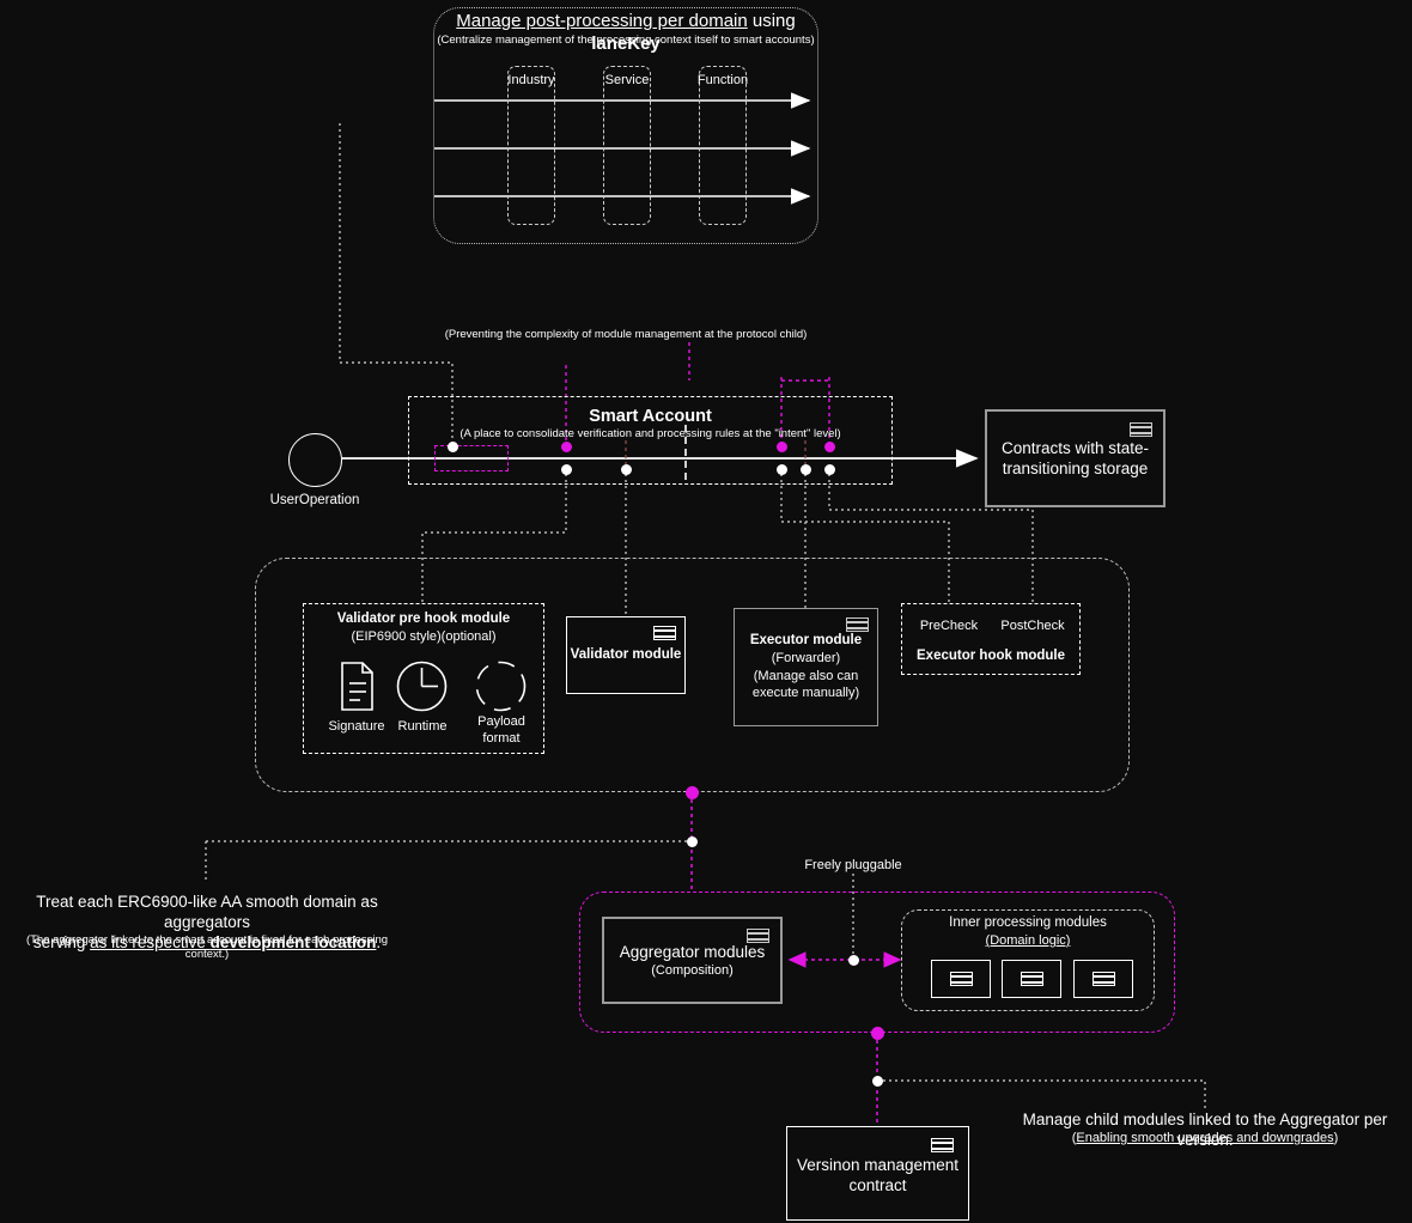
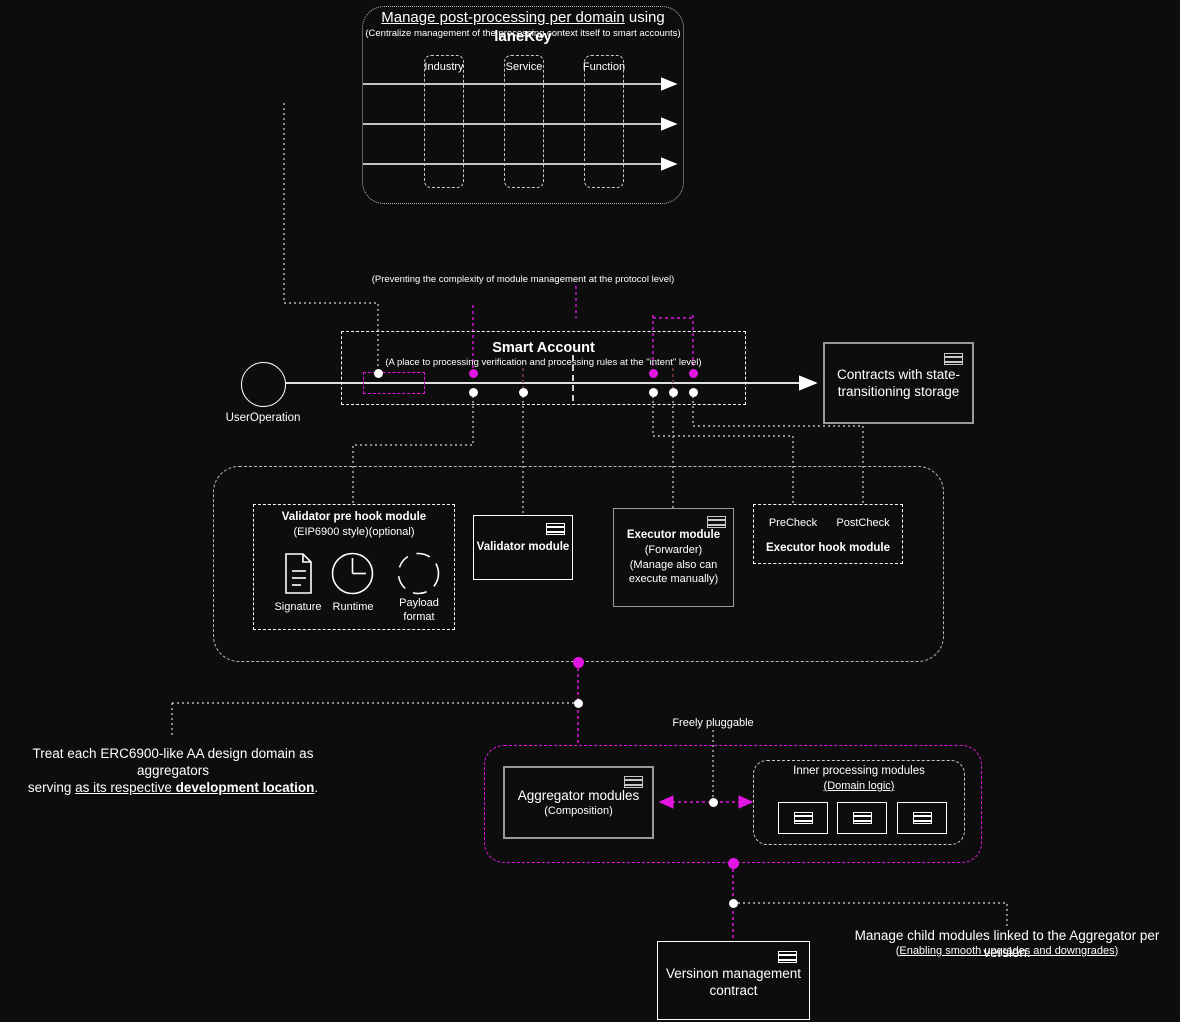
  Manage post-processing per domain using laneKey
  (Centralize management of the processing context itself to smart accounts)
  Industry
  Service
  Function
- (Preventing the complexity of module management at the protocol child)
+ (Preventing the complexity of module management at the protocol level)
  UserOperation
  Smart Account
- (A place to consolidate verification and processing rules at the "intent" level)
+ (A place to processing verification and processing rules at the "intent" level)
  Contracts with state-
  transitioning storage
  Validator pre hook module
  (EIP6900 style)(optional)
  Signature
  Runtime
  Payload format
  Validator module
  Executor module
  (Forwarder)
  (Manage also can execute manually)
  PreCheck
  PostCheck
  Executor hook module
- Treat each ERC6900-like AA smooth domain as aggregators
+ Treat each ERC6900-like AA design domain as aggregators
  serving as its respective development location.
- (The aggregator linked to the smart account is fixed for each processing context.)
  Freely pluggable
  Aggregator modules
  (Composition)
  Inner processing modules
  (Domain logic)
  Versinon management
  contract
  Manage child modules linked to the Aggregator per version.
  (Enabling smooth upgrades and downgrades)
